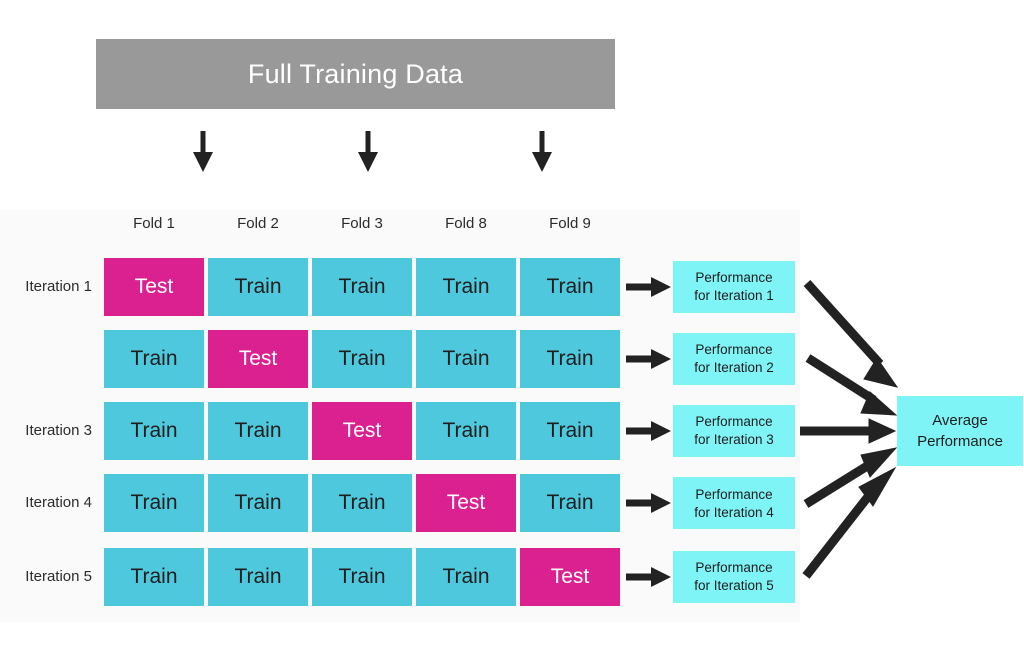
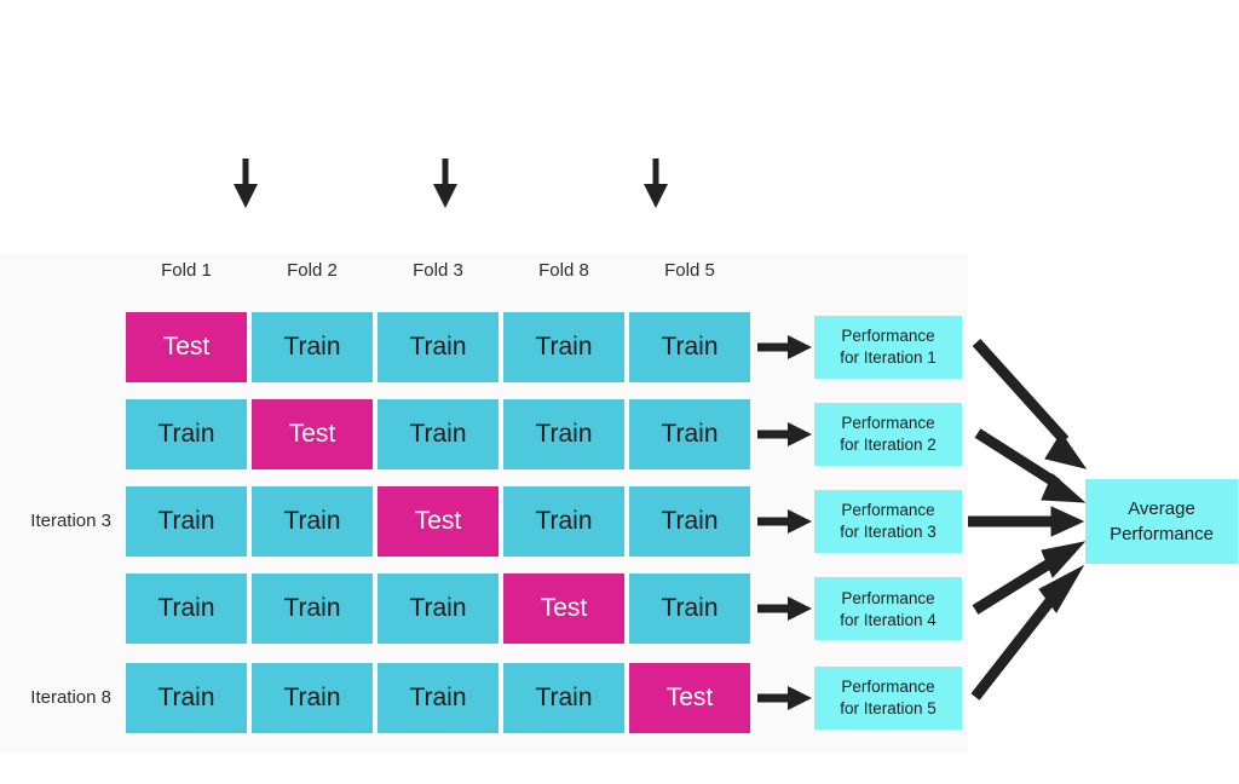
- Full Training Data
  Fold 1
  Fold 2
  Fold 3
  Fold 8
- Fold 9
+ Fold 5
- Iteration 1
  Iteration 3
- Iteration 4
- Iteration 5
+ Iteration 8
  Test
  Train
  Train
  Train
  Train
  Train
  Test
  Train
  Train
  Train
  Train
  Train
  Test
  Train
  Train
  Train
  Train
  Train
  Test
  Train
  Train
  Train
  Train
  Train
  Test
  Performance
  for Iteration 1
  Performance
  for Iteration 2
  Performance
  for Iteration 3
  Performance
  for Iteration 4
  Performance
  for Iteration 5
  Average
  Performance
